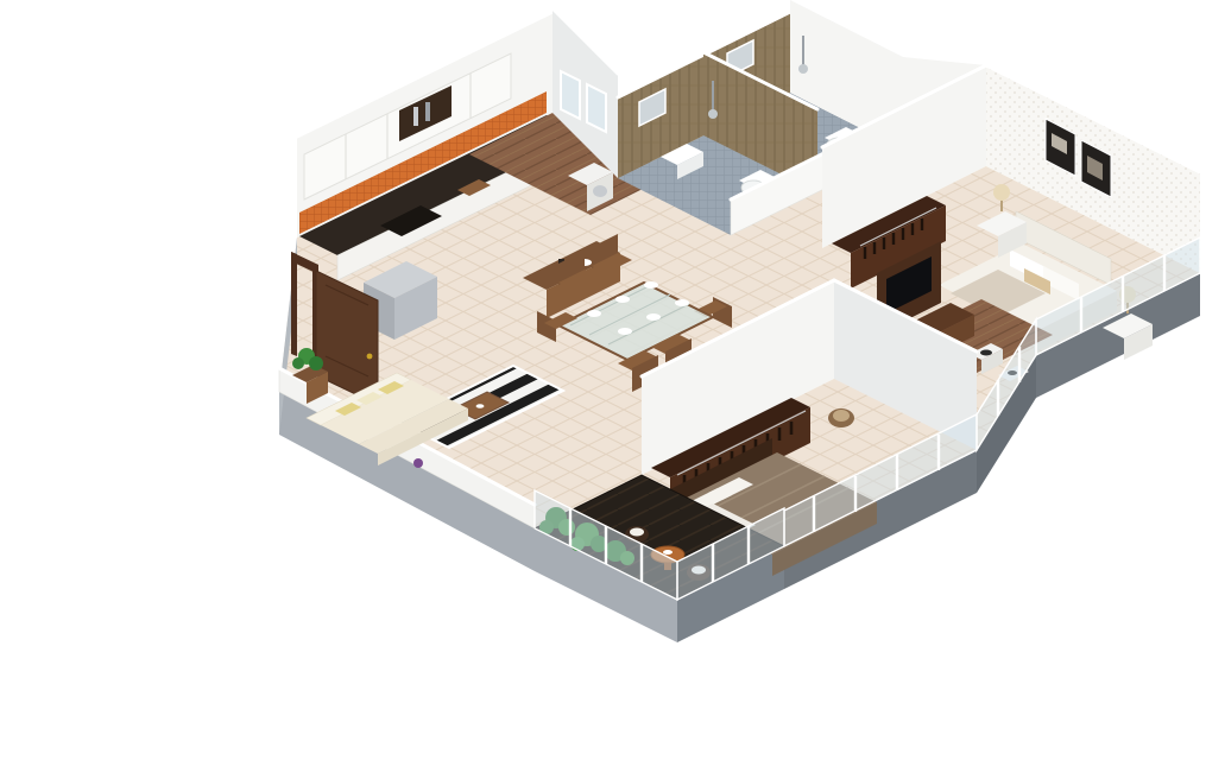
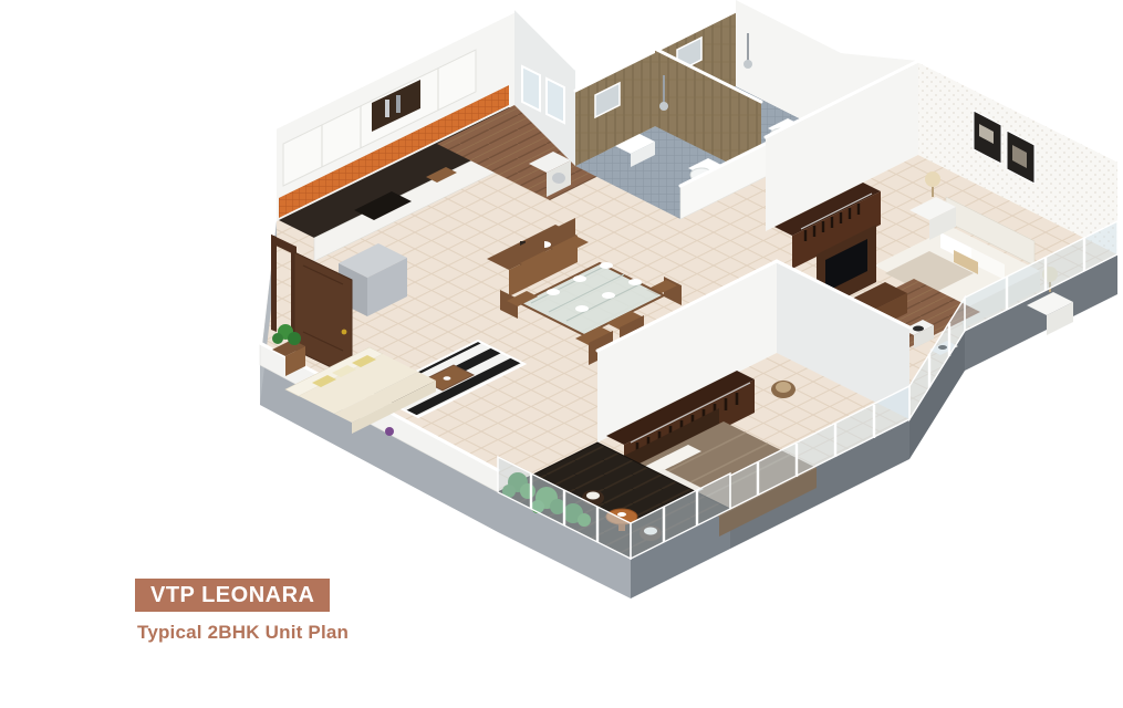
+ VTP LEONARA
+ Typical 2BHK Unit Plan
